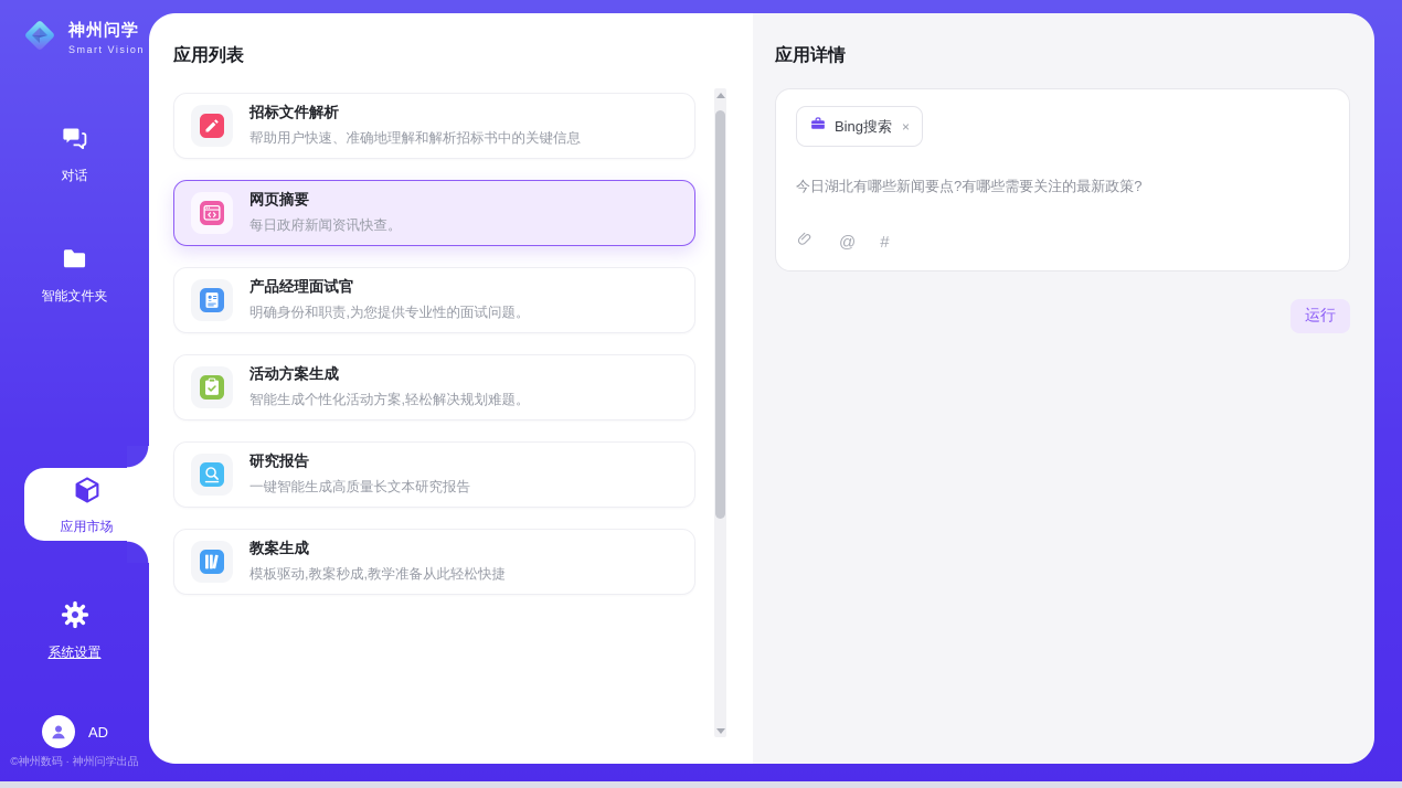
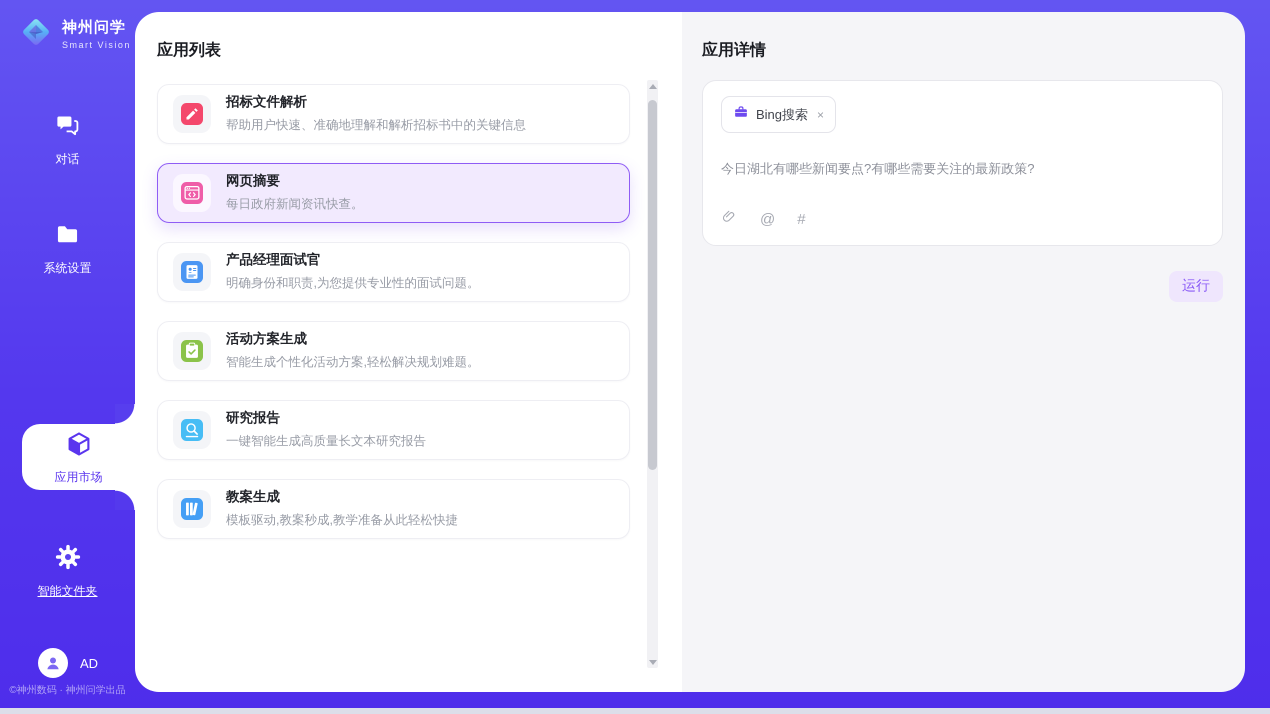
  神州问学
  Smart Vision
  对话
- 智能文件夹
+ 系统设置
  应用市场
- 系统设置
+ 智能文件夹
  AD
  ©神州数码 · 神州问学出品
  应用列表
  招标文件解析
  帮助用户快速、准确地理解和解析招标书中的关键信息
  网页摘要
  每日政府新闻资讯快查。
  产品经理面试官
  明确身份和职责,为您提供专业性的面试问题。
  活动方案生成
  智能生成个性化活动方案,轻松解决规划难题。
  研究报告
  一键智能生成高质量长文本研究报告
  教案生成
  模板驱动,教案秒成,教学准备从此轻松快捷
  应用详情
  Bing搜索
  ×
  今日湖北有哪些新闻要点?有哪些需要关注的最新政策?
  @
  #
  运行
